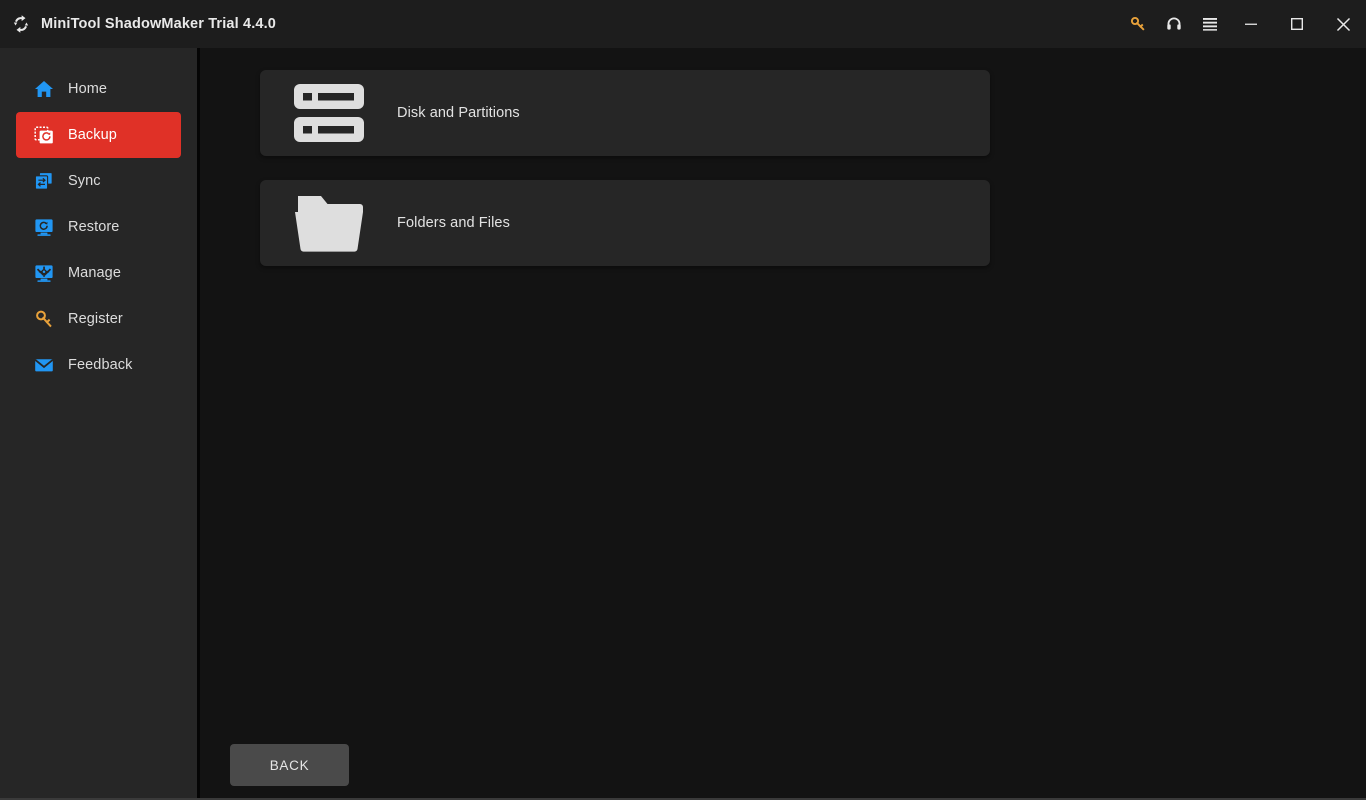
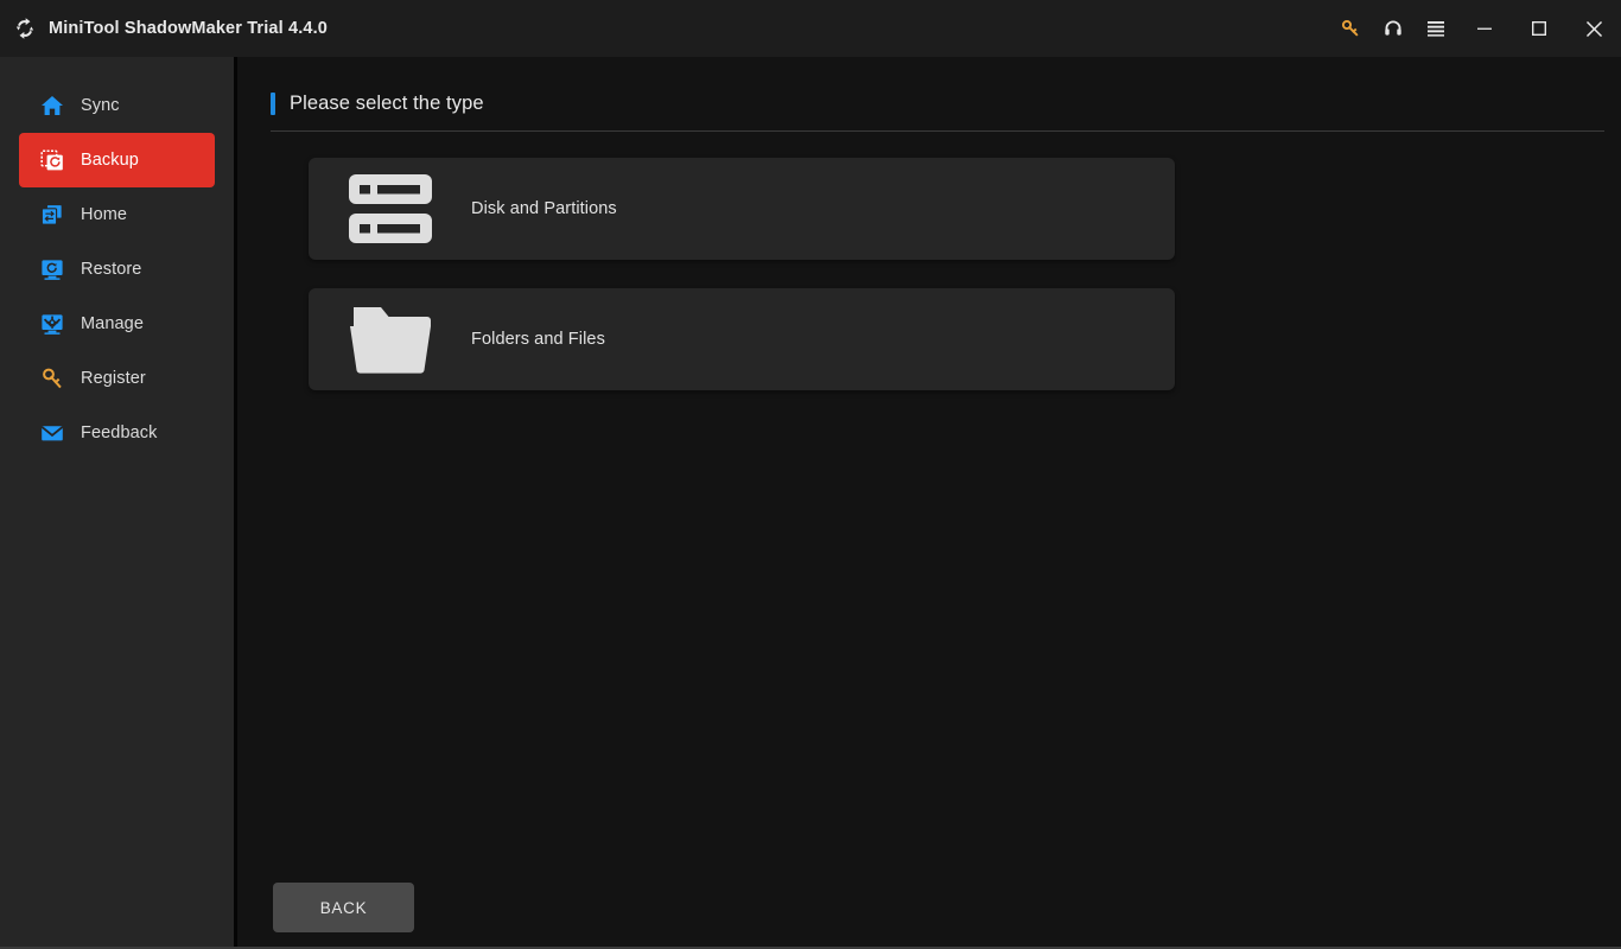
  MiniTool ShadowMaker Trial 4.4.0
- Home
+ Sync
  Backup
- Sync
+ Home
  Restore
  Manage
  Register
  Feedback
+ Please select the type
  Disk and Partitions
  Folders and Files
  BACK
